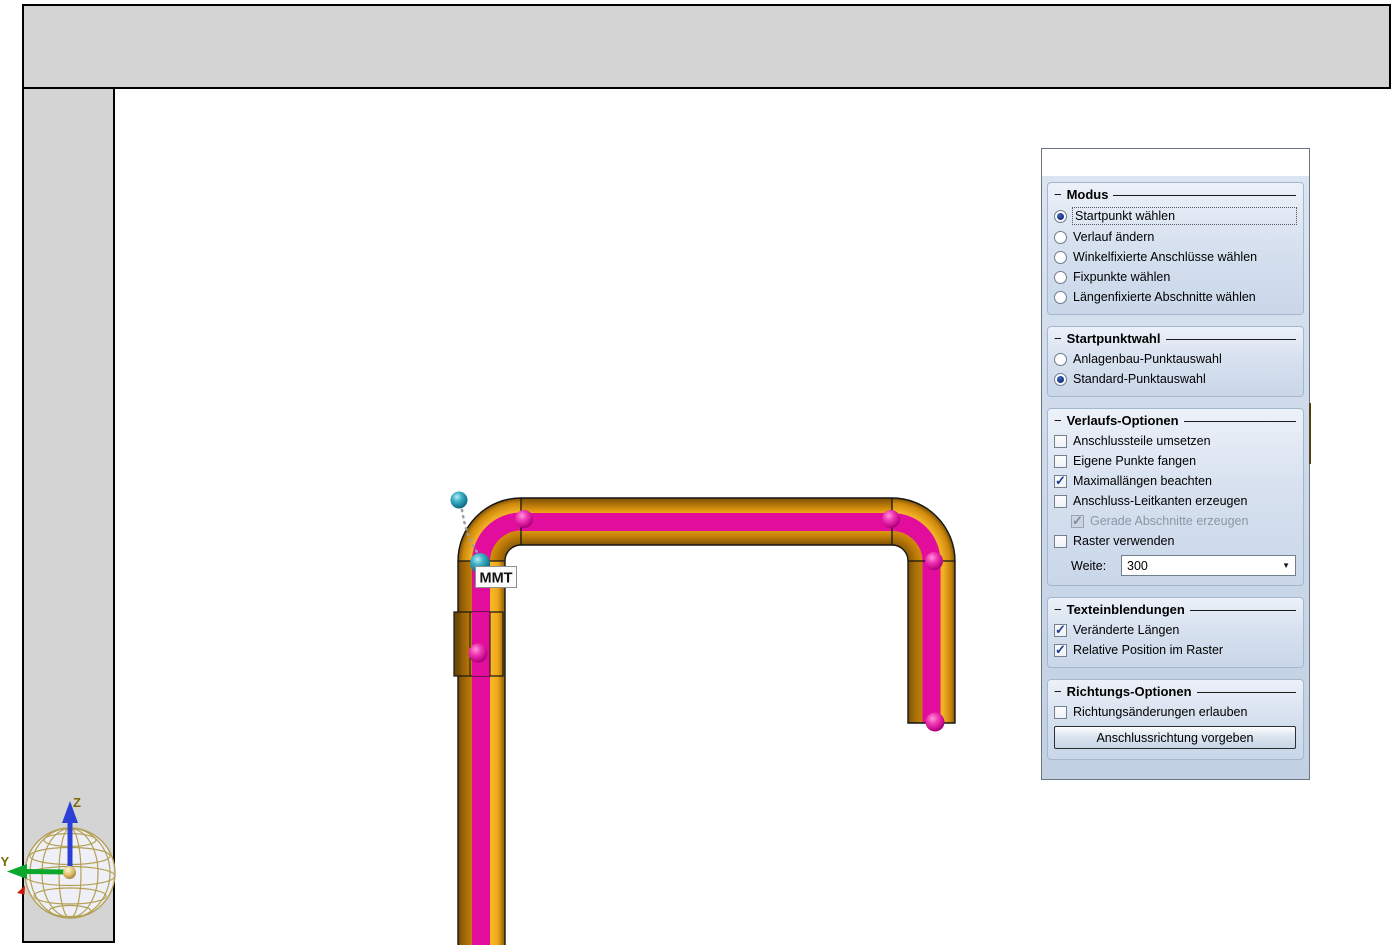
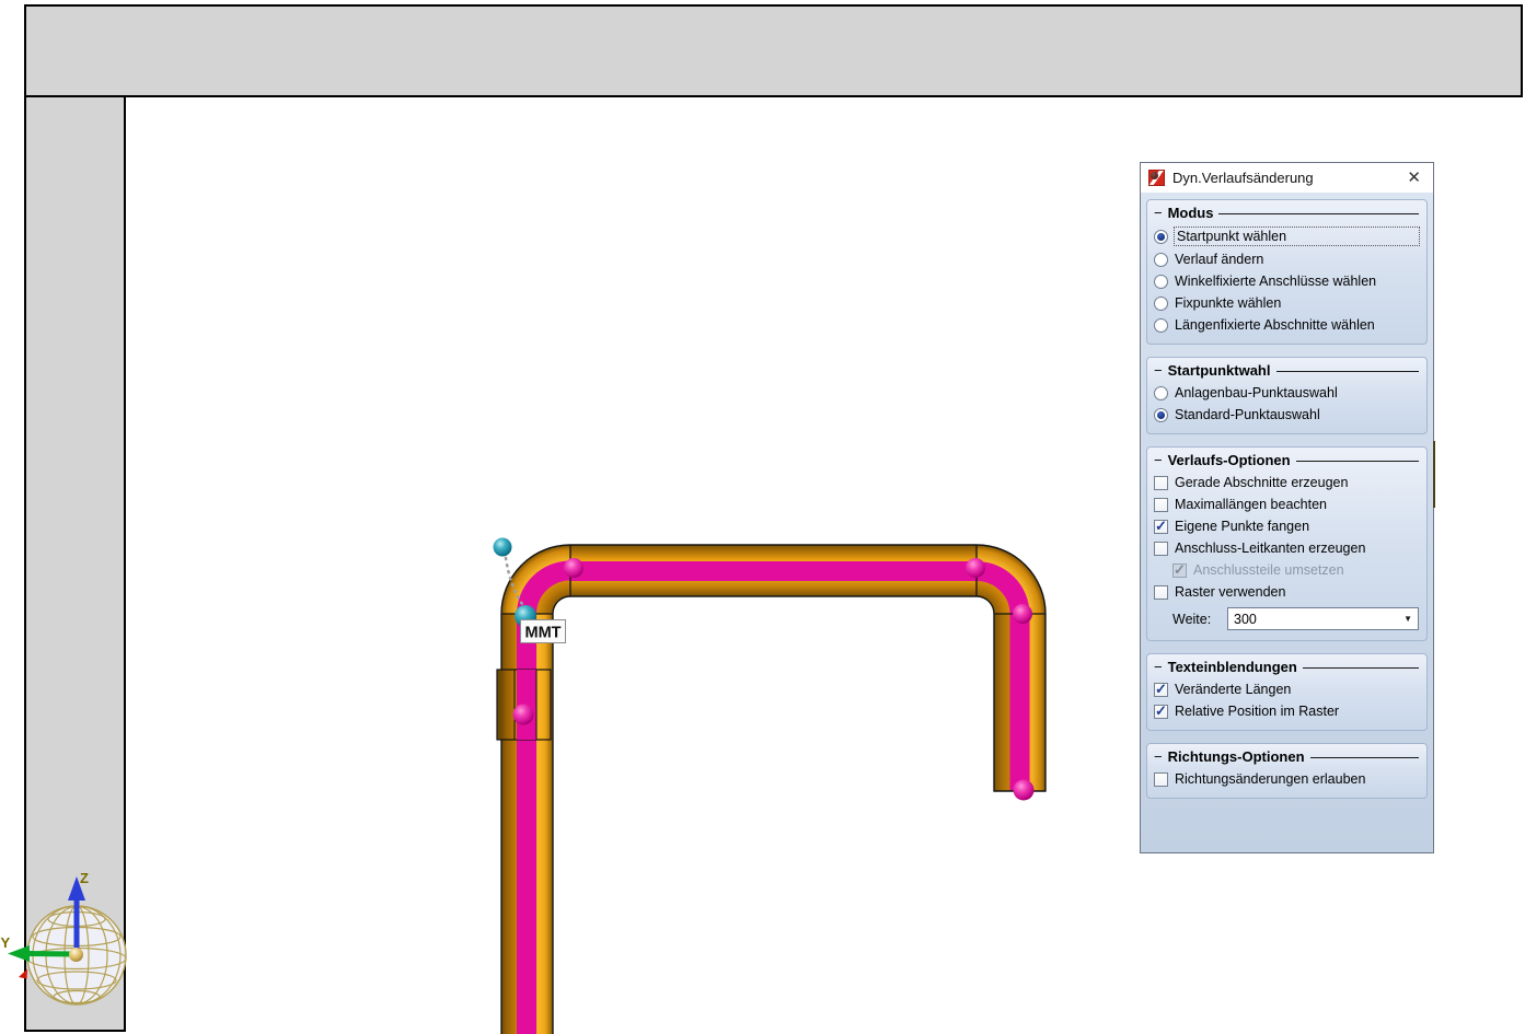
  MMT
  Z
  Y
+ Dyn.Verlaufsänderung
+ ✕
  −
  Modus
  Startpunkt wählen
  Verlauf ändern
  Winkelfixierte Anschlüsse wählen
  Fixpunkte wählen
  Längenfixierte Abschnitte wählen
  −
  Startpunktwahl
  Anlagenbau-Punktauswahl
  Standard-Punktauswahl
  −
  Verlaufs-Optionen
- Anschlussteile umsetzen
+ Gerade Abschnitte erzeugen
- Eigene Punkte fangen
+ Maximallängen beachten
  ✓
- Maximallängen beachten
+ Eigene Punkte fangen
  Anschluss-Leitkanten erzeugen
  ✓
- Gerade Abschnitte erzeugen
+ Anschlussteile umsetzen
  Raster verwenden
  Weite:
  300
  ▼
  −
  Texteinblendungen
  ✓
  Veränderte Längen
  ✓
  Relative Position im Raster
  −
  Richtungs-Optionen
  Richtungsänderungen erlauben
- Anschlussrichtung vorgeben
